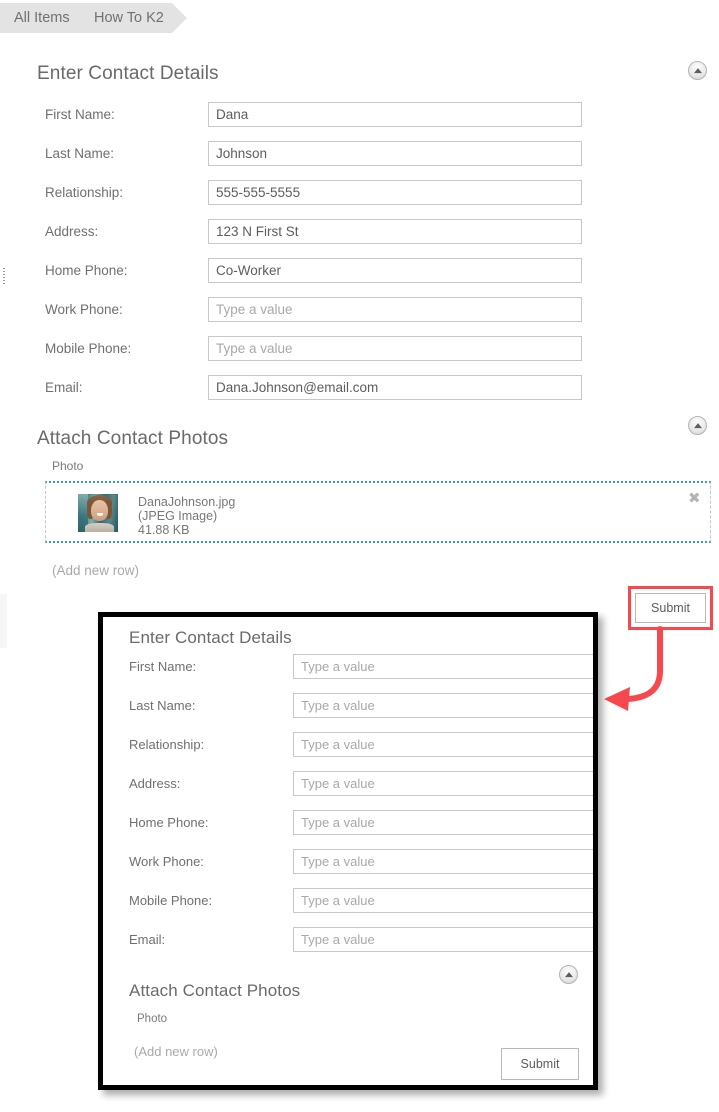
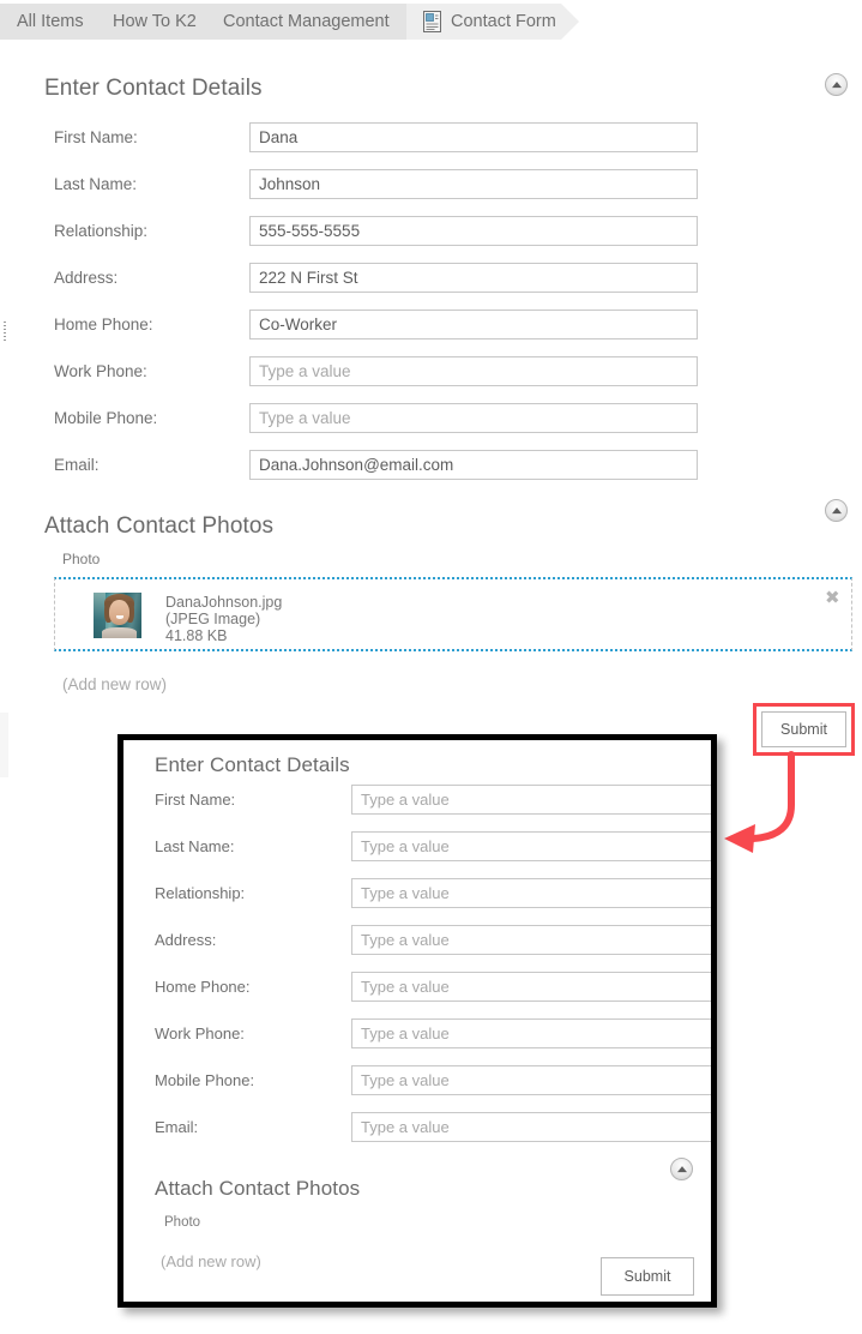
  All Items
  How To K2
+ Contact Management
+ Contact Form
  Enter Contact Details
  First Name:
  Dana
  Last Name:
  Johnson
  Relationship:
  555-555-5555
  Address:
- 123 N First St
+ 222 N First St
  Home Phone:
  Co-Worker
  Work Phone:
  Type a value
  Mobile Phone:
  Type a value
  Email:
  Dana.Johnson@email.com
  Attach Contact Photos
  Photo
  DanaJohnson.jpg
  (JPEG Image)
  41.88 KB
  ✖
  (Add new row)
  Submit
  Enter Contact Details
  First Name:
  Type a value
  Last Name:
  Type a value
  Relationship:
  Type a value
  Address:
  Type a value
  Home Phone:
  Type a value
  Work Phone:
  Type a value
  Mobile Phone:
  Type a value
  Email:
  Type a value
  Attach Contact Photos
  Photo
  (Add new row)
  Submit
